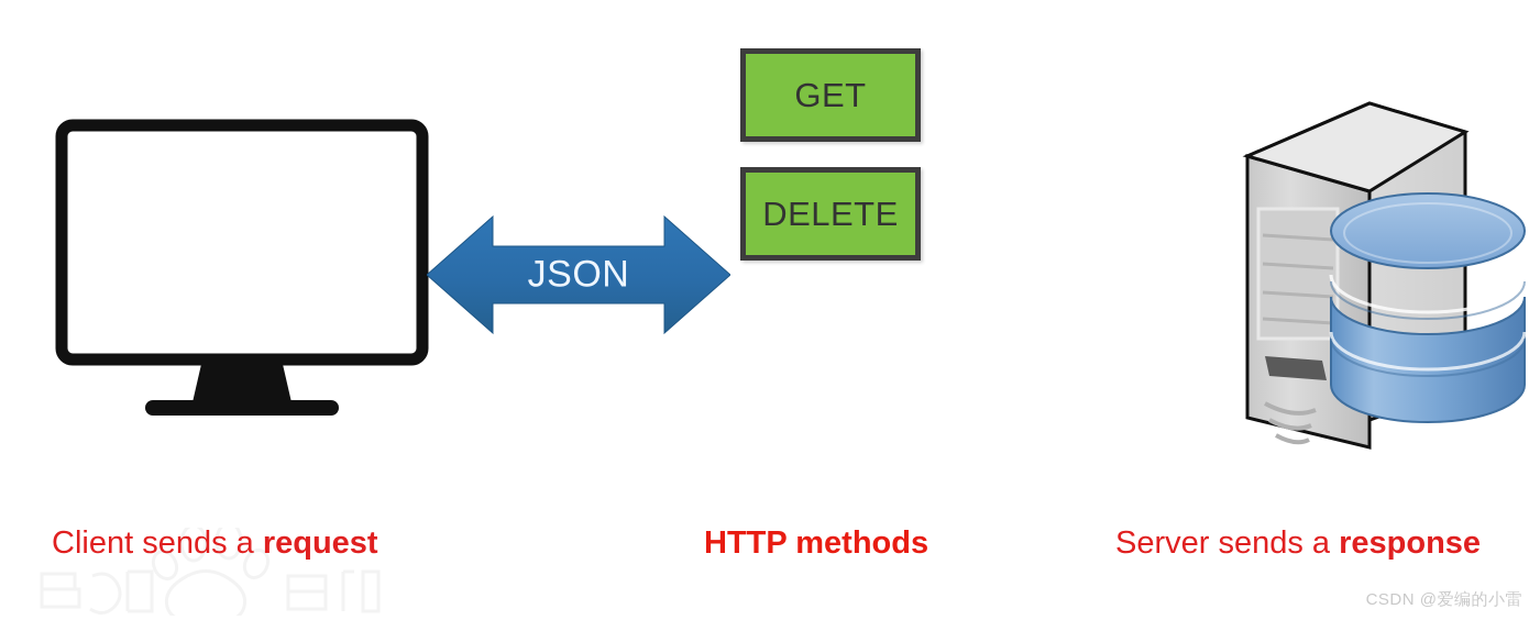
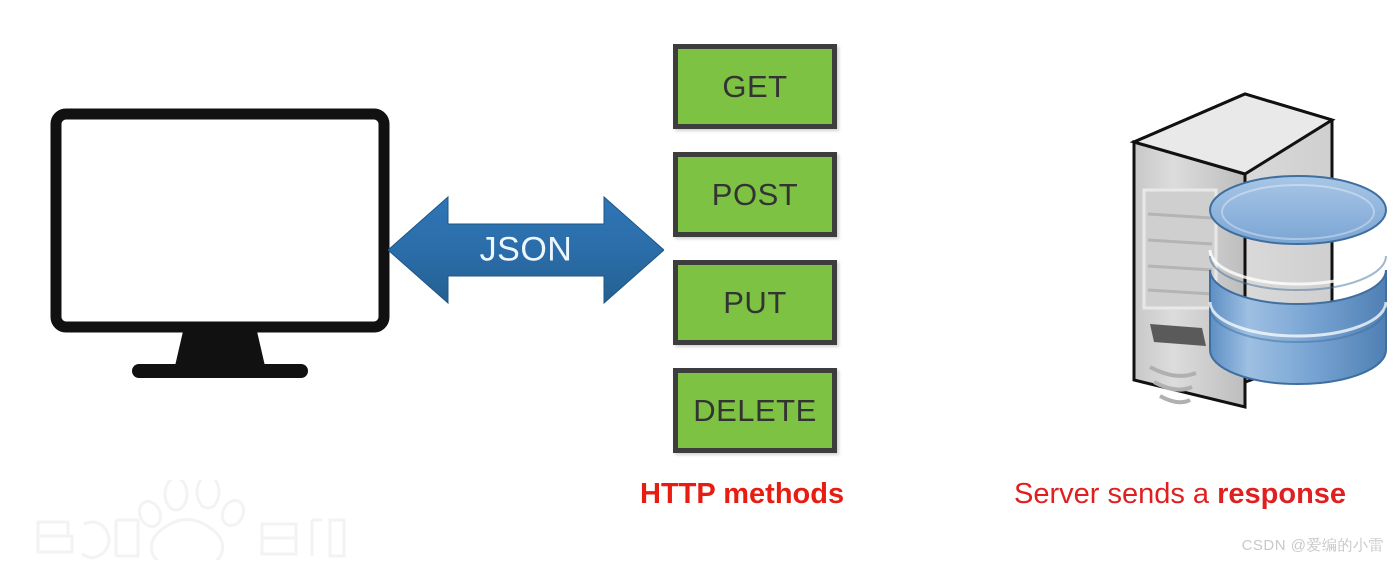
  JSON
  GET
+ POST
+ PUT
  DELETE
- Client sends a request
  HTTP methods
  Server sends a response
  CSDN @爱编的小雷
